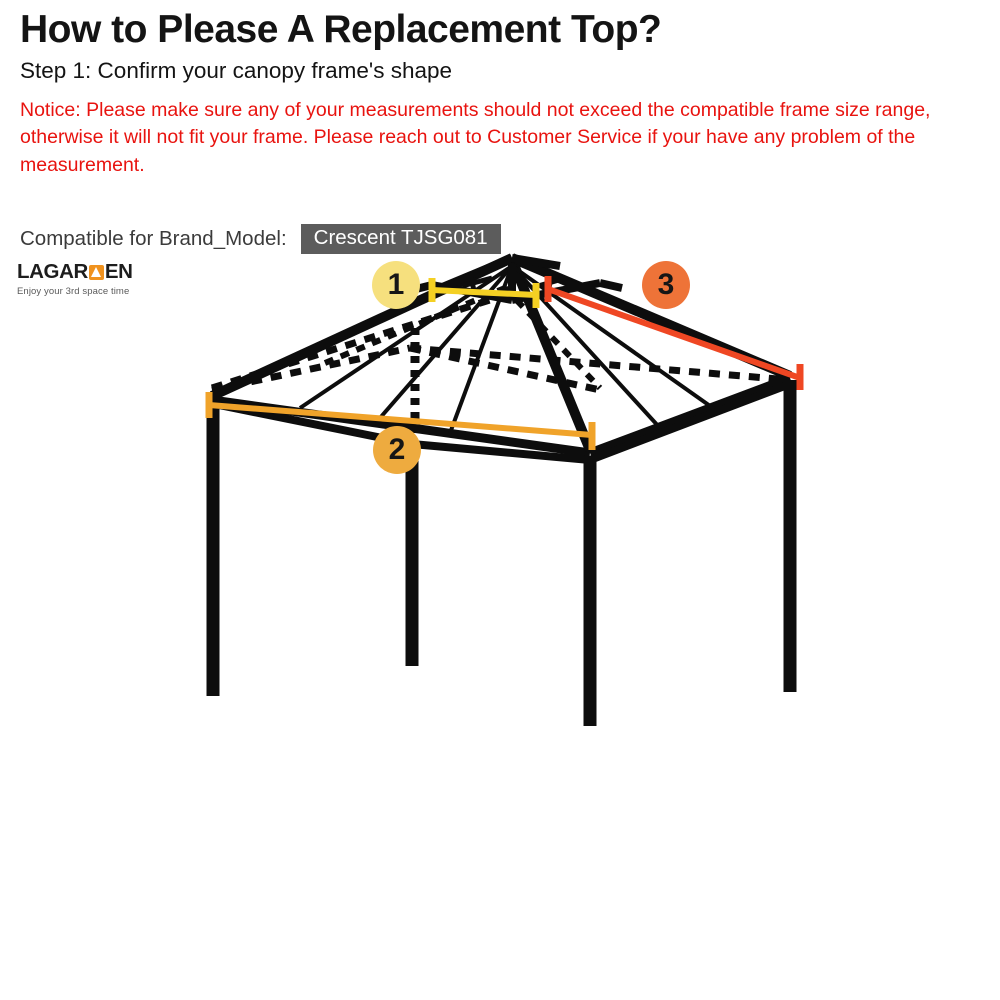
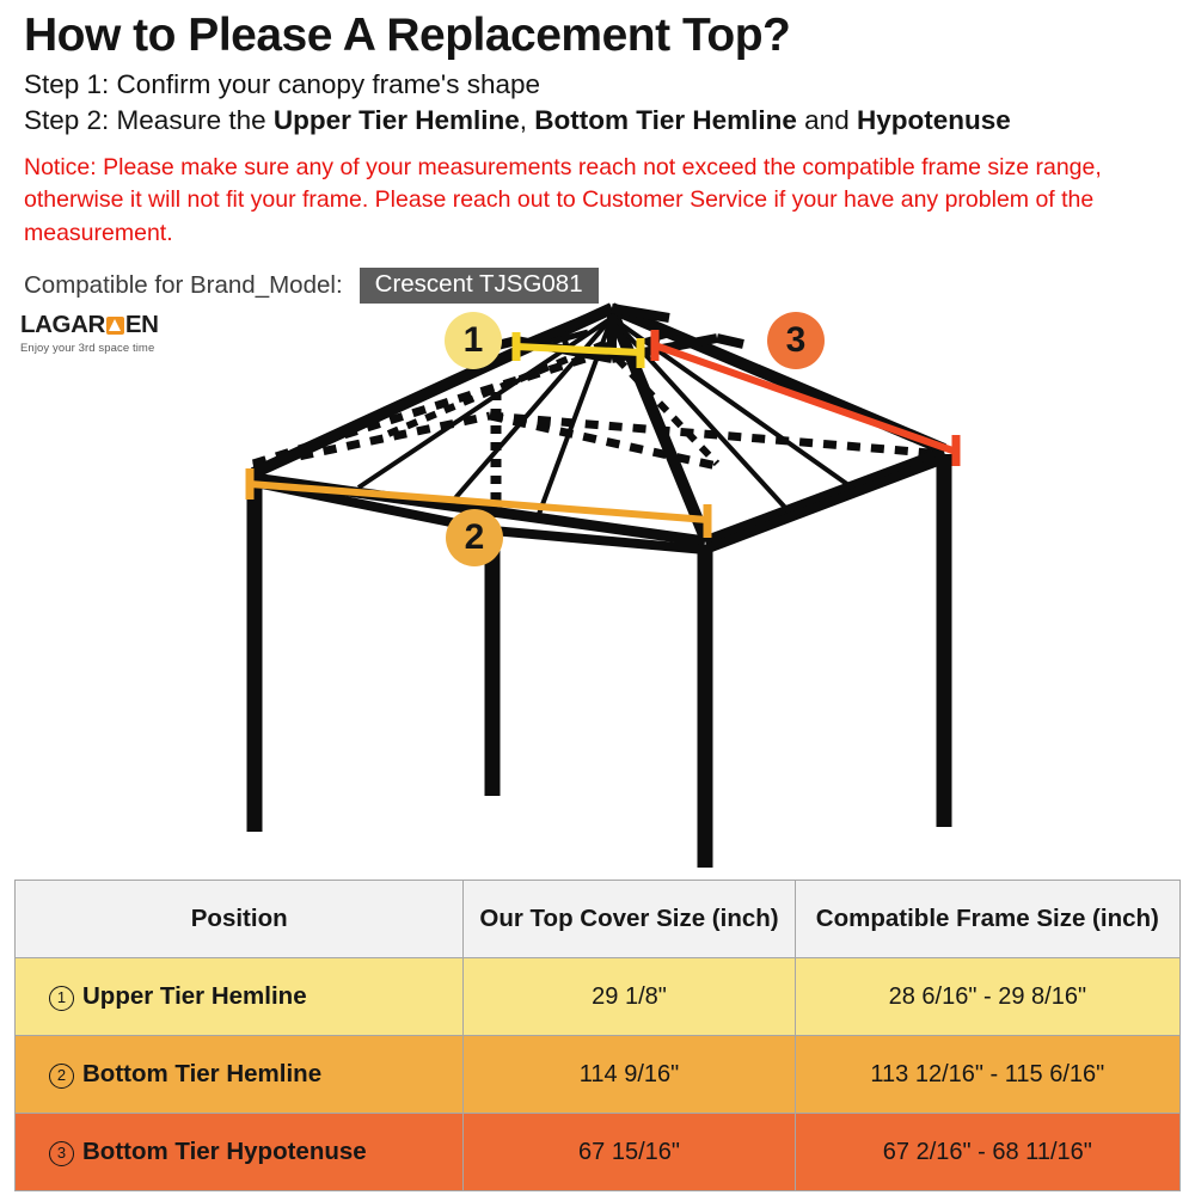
  How to Please A Replacement Top?
  Step 1: Confirm your canopy frame's shape
+ Step 2: Measure the Upper Tier Hemline, Bottom Tier Hemline and Hypotenuse
- Notice: Please make sure any of your measurements should not exceed the compatible frame size range, otherwise it will not fit your frame. Please reach out to Customer Service if your have any problem of the measurement.
+ Notice: Please make sure any of your measurements reach not exceed the compatible frame size range, otherwise it will not fit your frame. Please reach out to Customer Service if your have any problem of the measurement.
  Compatible for Brand_Model:
  Crescent TJSG081
  LAGAR
  EN
  Enjoy your 3rd space time
  1
  2
  3
+ Position	Our Top Cover Size (inch)	Compatible Frame Size (inch)
+ 1 Upper Tier Hemline	29 1/8"	28 6/16" - 29 8/16"
+ 2 Bottom Tier Hemline	114 9/16"	113 12/16" - 115 6/16"
+ 3 Bottom Tier Hypotenuse	67 15/16"	67 2/16" - 68 11/16"
